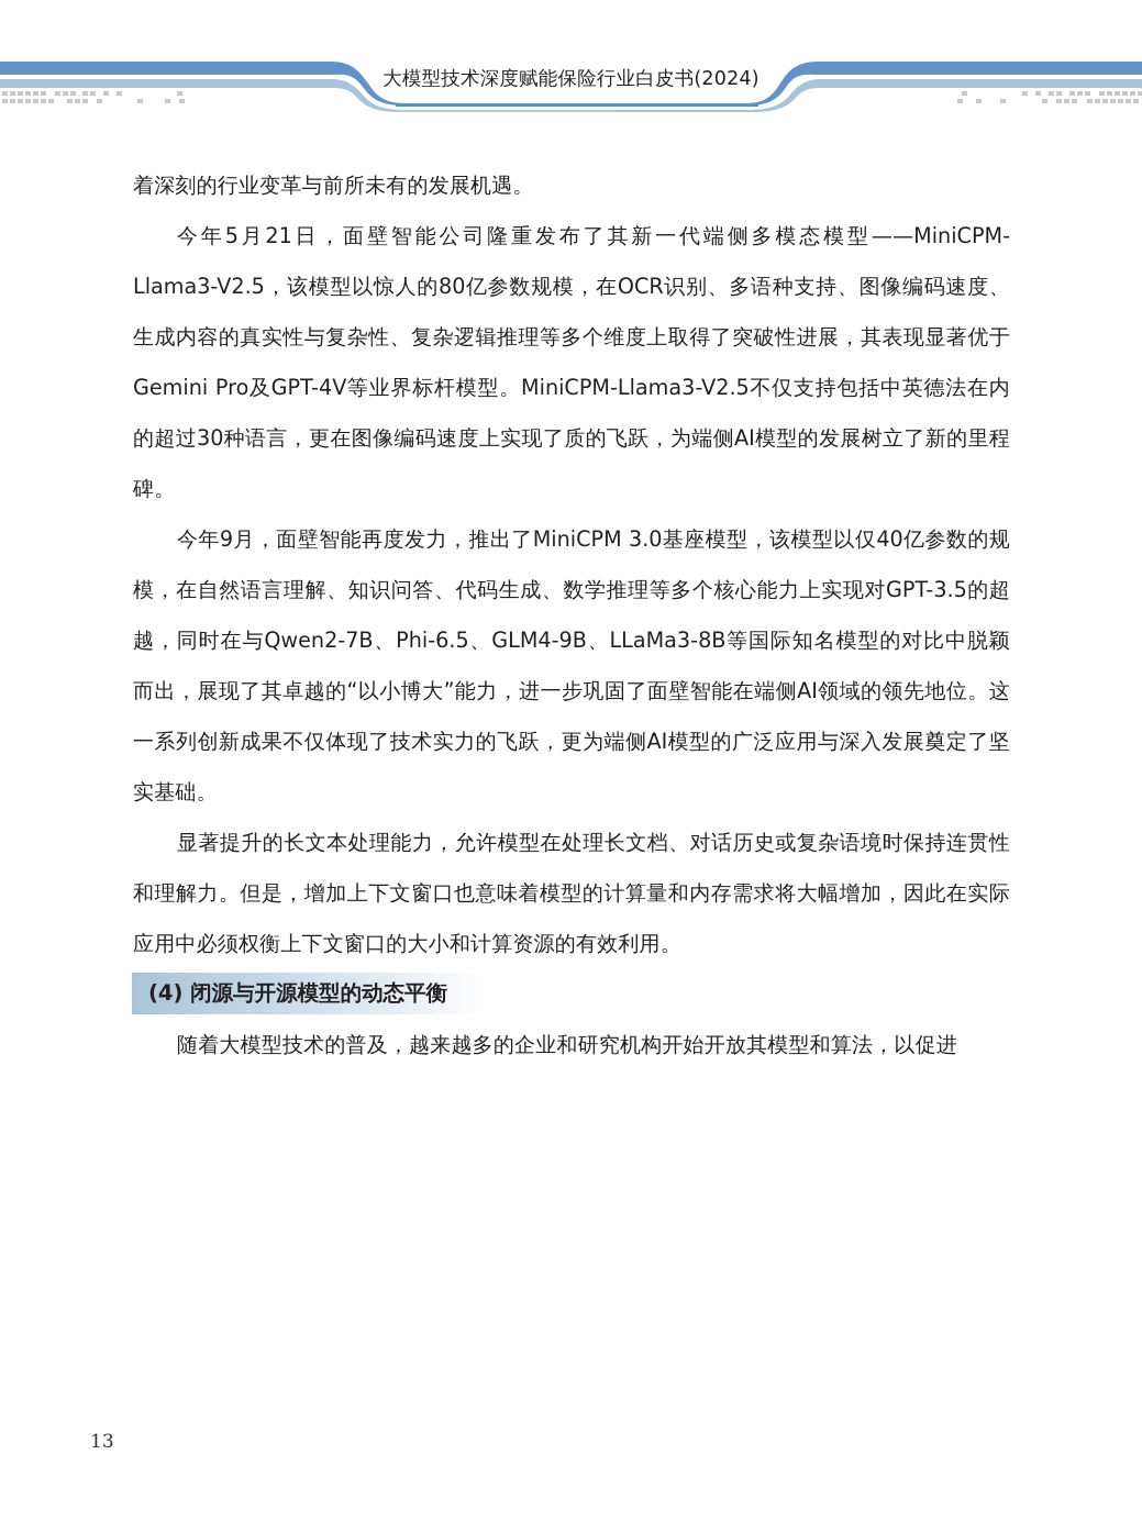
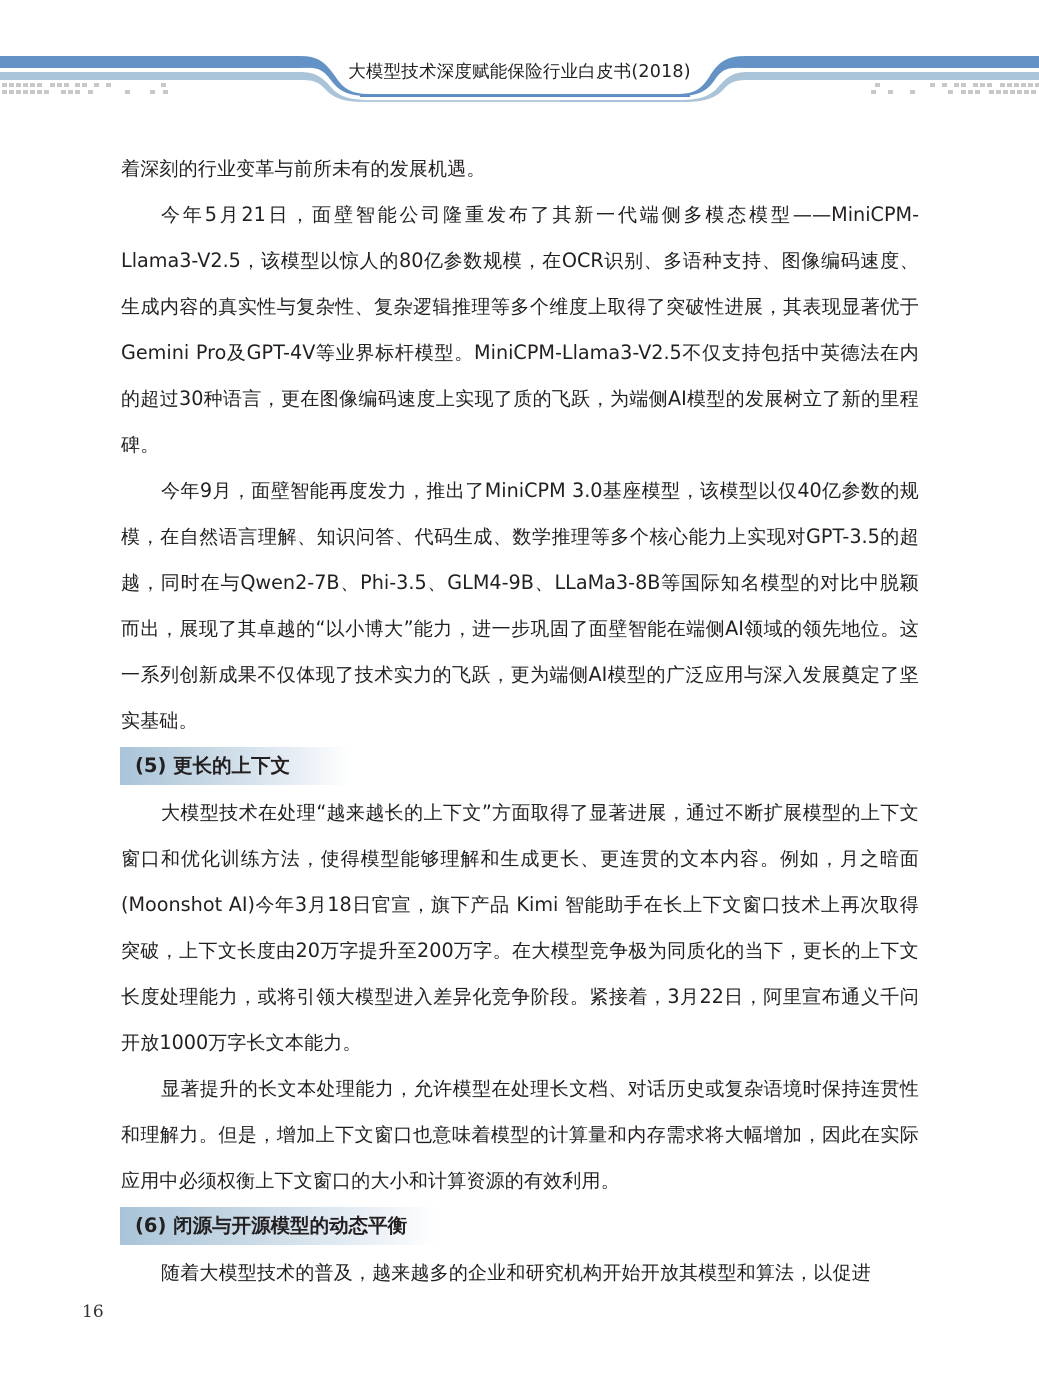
- 大模型技术深度赋能保险行业白皮书(2024)
+ 大模型技术深度赋能保险行业白皮书(2018)
  着深刻的行业变革与前所未有的发展机遇。
  今年5月21日，面壁智能公司隆重发布了其新一代端侧多模态模型——MiniCPM-Llama3-V2.5，该模型以惊人的80亿参数规模，在OCR识别、多语种支持、图像编码速度、生成内容的真实性与复杂性、复杂逻辑推理等多个维度上取得了突破性进展，其表现显著优于Gemini Pro及GPT-4V等业界标杆模型。MiniCPM-Llama3-V2.5不仅支持包括中英德法在内的超过30种语言，更在图像编码速度上实现了质的飞跃，为端侧AI模型的发展树立了新的里程碑。
- 今年9月，面壁智能再度发力，推出了MiniCPM 3.0基座模型，该模型以仅40亿参数的规模，在自然语言理解、知识问答、代码生成、数学推理等多个核心能力上实现对GPT-3.5的超越，同时在与Qwen2-7B、Phi-6.5、GLM4-9B、LLaMa3-8B等国际知名模型的对比中脱颖而出，展现了其卓越的“以小博大”能力，进一步巩固了面壁智能在端侧AI领域的领先地位。这一系列创新成果不仅体现了技术实力的飞跃，更为端侧AI模型的广泛应用与深入发展奠定了坚实基础。
+ 今年9月，面壁智能再度发力，推出了MiniCPM 3.0基座模型，该模型以仅40亿参数的规模，在自然语言理解、知识问答、代码生成、数学推理等多个核心能力上实现对GPT-3.5的超越，同时在与Qwen2-7B、Phi-3.5、GLM4-9B、LLaMa3-8B等国际知名模型的对比中脱颖而出，展现了其卓越的“以小博大”能力，进一步巩固了面壁智能在端侧AI领域的领先地位。这一系列创新成果不仅体现了技术实力的飞跃，更为端侧AI模型的广泛应用与深入发展奠定了坚实基础。
+ (5) 更长的上下文
+ 大模型技术在处理“越来越长的上下文”方面取得了显著进展，通过不断扩展模型的上下文窗口和优化训练方法，使得模型能够理解和生成更长、更连贯的文本内容。例如，月之暗面(Moonshot AI)今年3月18日官宣，旗下产品 Kimi 智能助手在长上下文窗口技术上再次取得突破，上下文长度由20万字提升至200万字。在大模型竞争极为同质化的当下，更长的上下文长度处理能力，或将引领大模型进入差异化竞争阶段。紧接着，3月22日，阿里宣布通义千问开放1000万字长文本能力。
  显著提升的长文本处理能力，允许模型在处理长文档、对话历史或复杂语境时保持连贯性和理解力。但是，增加上下文窗口也意味着模型的计算量和内存需求将大幅增加，因此在实际应用中必须权衡上下文窗口的大小和计算资源的有效利用。
- (4) 闭源与开源模型的动态平衡
+ (6) 闭源与开源模型的动态平衡
  随着大模型技术的普及，越来越多的企业和研究机构开始开放其模型和算法，以促进
- 13
+ 16
